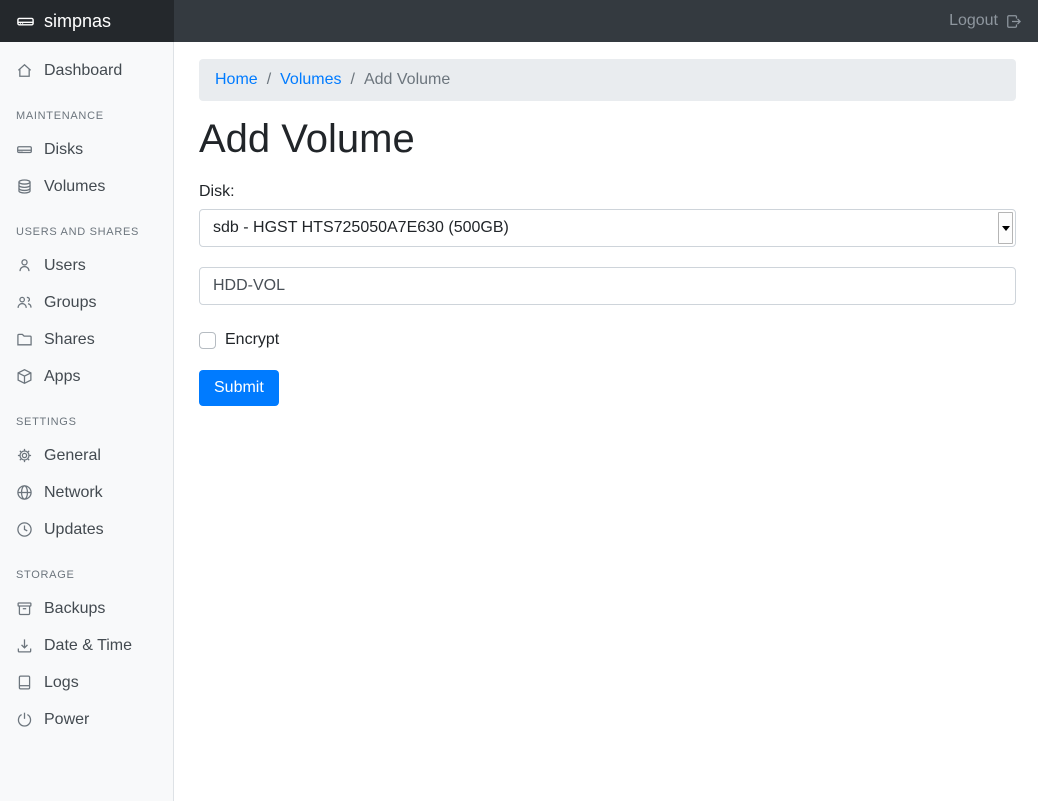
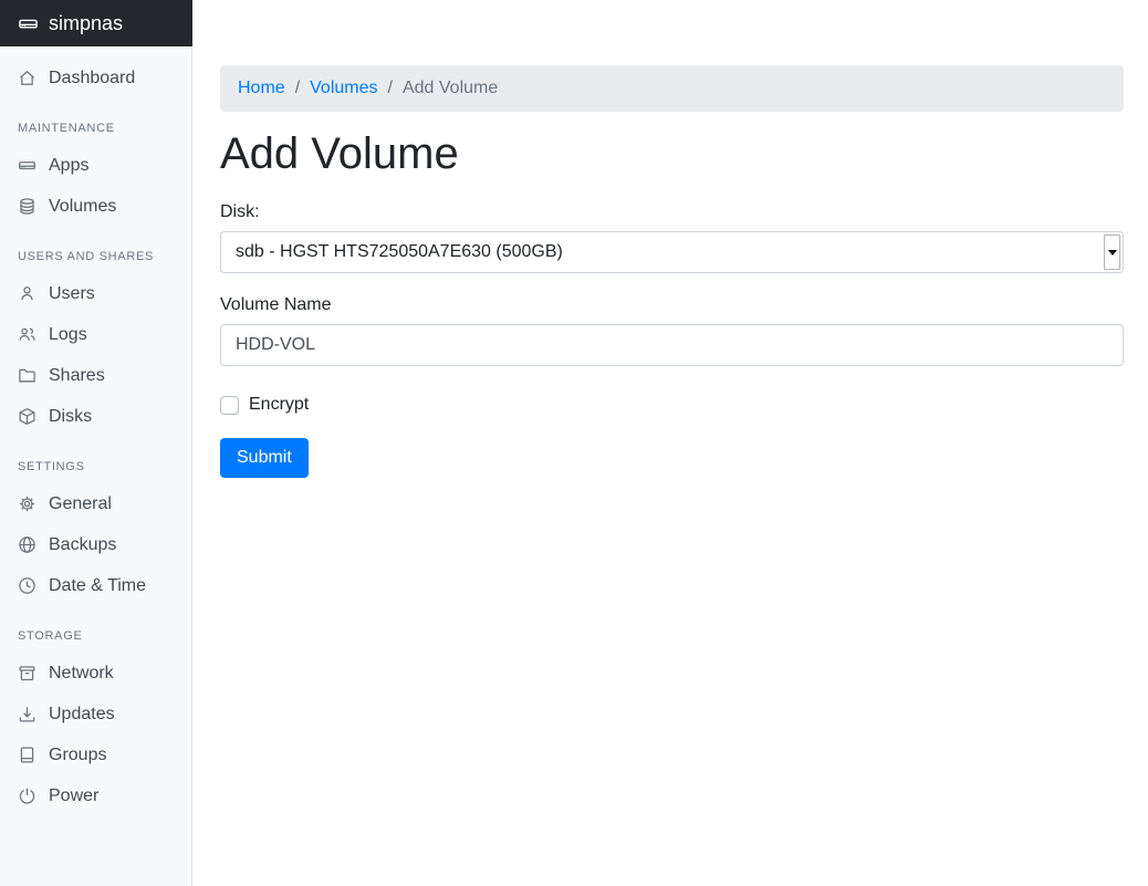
  simpnas
- Logout
  Dashboard
  MAINTENANCE
- Disks
+ Apps
  Volumes
  USERS AND SHARES
  Users
- Groups
+ Logs
  Shares
- Apps
+ Disks
  SETTINGS
  General
- Network
+ Backups
- Updates
+ Date & Time
  STORAGE
- Backups
+ Network
- Date & Time
+ Updates
- Logs
+ Groups
  Power
  Home
  /
  Volumes
  /
  Add Volume
  Add Volume
  Disk:
  sdb - HGST HTS725050A7E630 (500GB)
+ Volume Name
  HDD-VOL
  Encrypt
  Submit
